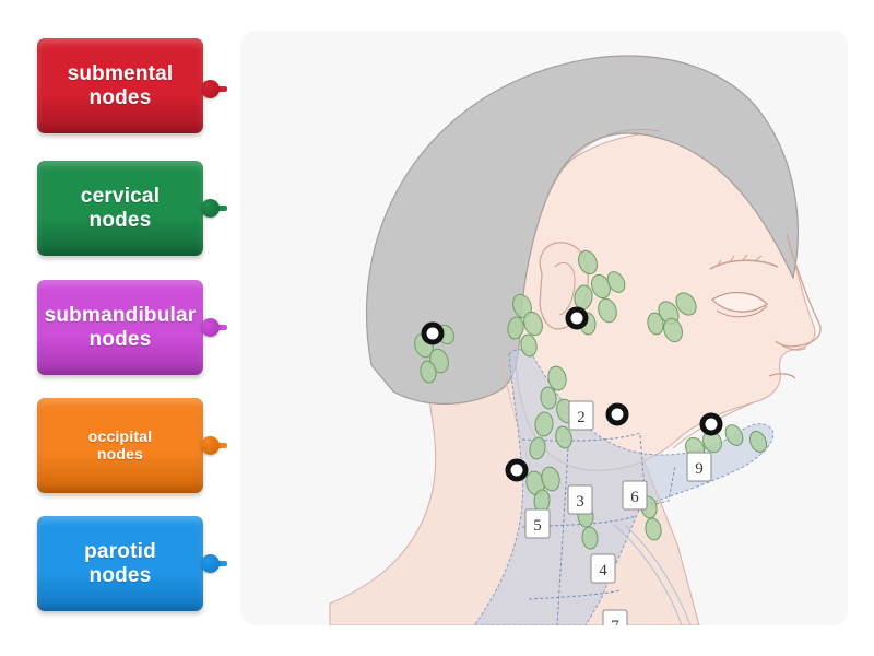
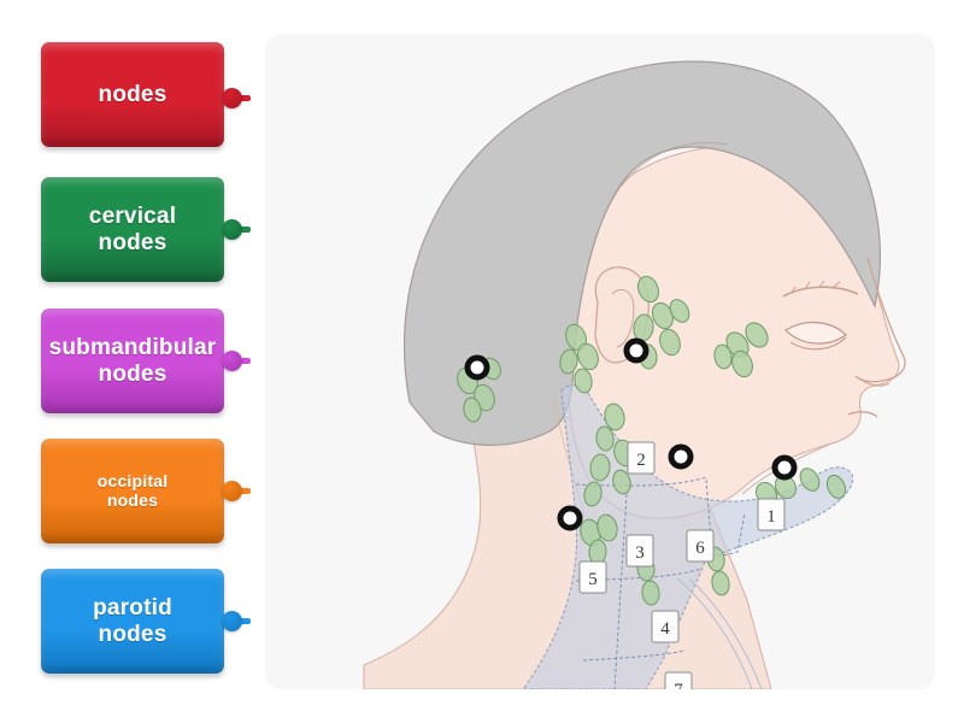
- submental
  nodes
  cervical
  nodes
  submandibular
  nodes
  occipital
  nodes
  parotid
  nodes
- 9
+ 1
  2
  3
  4
  5
  6
